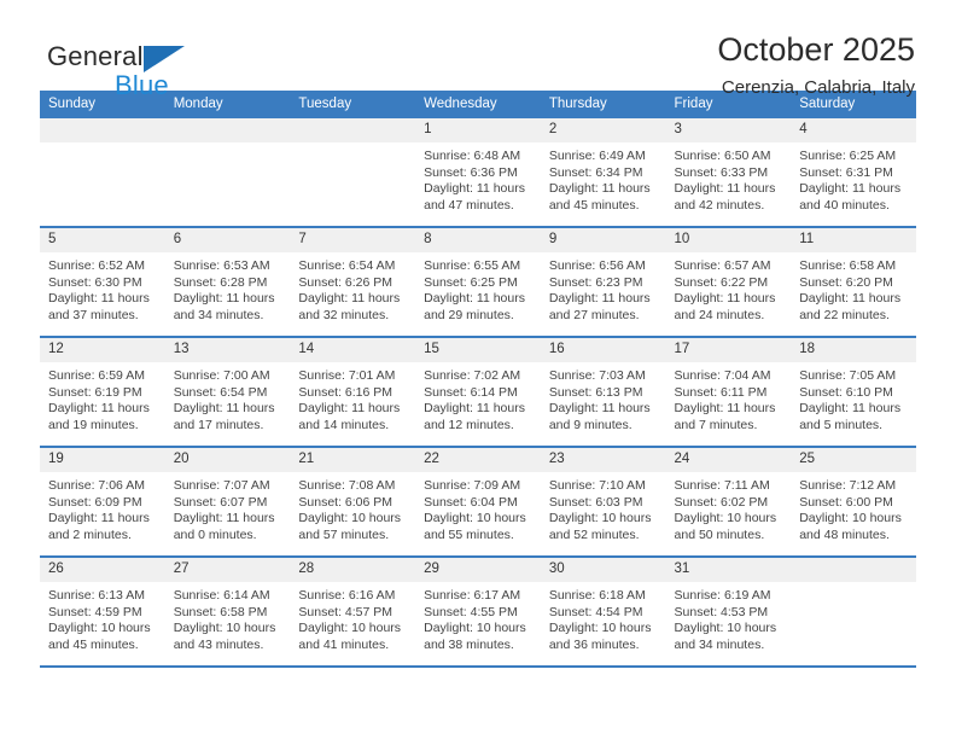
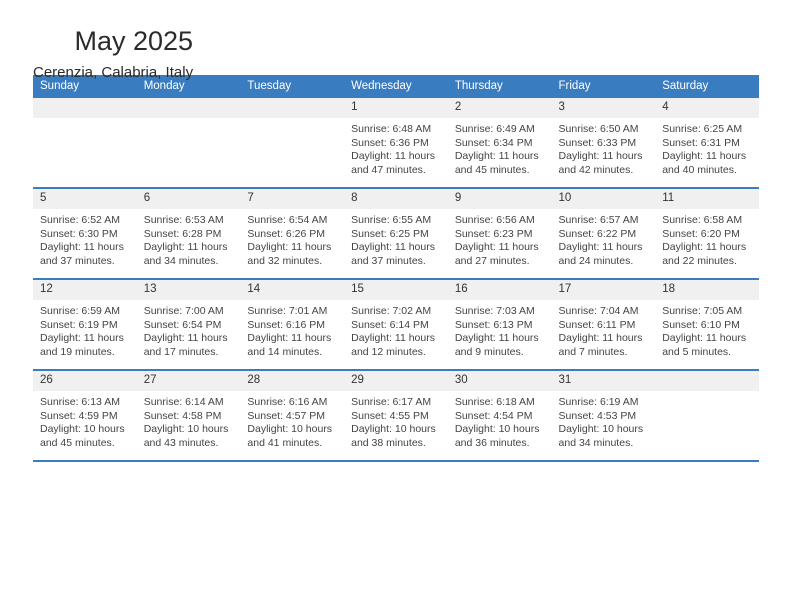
- General
- Blue
- October 2025
+ May 2025
  Cerenzia, Calabria, Italy
  Sunday	Monday	Tuesday	Wednesday	Thursday	Friday	Saturday
  			1Sunrise: 6:48 AMSunset: 6:36 PMDaylight: 11 hoursand 47 minutes.	2Sunrise: 6:49 AMSunset: 6:34 PMDaylight: 11 hoursand 45 minutes.	3Sunrise: 6:50 AMSunset: 6:33 PMDaylight: 11 hoursand 42 minutes.	4Sunrise: 6:25 AMSunset: 6:31 PMDaylight: 11 hoursand 40 minutes.
- 5Sunrise: 6:52 AMSunset: 6:30 PMDaylight: 11 hoursand 37 minutes.	6Sunrise: 6:53 AMSunset: 6:28 PMDaylight: 11 hoursand 34 minutes.	7Sunrise: 6:54 AMSunset: 6:26 PMDaylight: 11 hoursand 32 minutes.	8Sunrise: 6:55 AMSunset: 6:25 PMDaylight: 11 hoursand 29 minutes.	9Sunrise: 6:56 AMSunset: 6:23 PMDaylight: 11 hoursand 27 minutes.	10Sunrise: 6:57 AMSunset: 6:22 PMDaylight: 11 hoursand 24 minutes.	11Sunrise: 6:58 AMSunset: 6:20 PMDaylight: 11 hoursand 22 minutes.
+ 5Sunrise: 6:52 AMSunset: 6:30 PMDaylight: 11 hoursand 37 minutes.	6Sunrise: 6:53 AMSunset: 6:28 PMDaylight: 11 hoursand 34 minutes.	7Sunrise: 6:54 AMSunset: 6:26 PMDaylight: 11 hoursand 32 minutes.	8Sunrise: 6:55 AMSunset: 6:25 PMDaylight: 11 hoursand 37 minutes.	9Sunrise: 6:56 AMSunset: 6:23 PMDaylight: 11 hoursand 27 minutes.	10Sunrise: 6:57 AMSunset: 6:22 PMDaylight: 11 hoursand 24 minutes.	11Sunrise: 6:58 AMSunset: 6:20 PMDaylight: 11 hoursand 22 minutes.
  12Sunrise: 6:59 AMSunset: 6:19 PMDaylight: 11 hoursand 19 minutes.	13Sunrise: 7:00 AMSunset: 6:54 PMDaylight: 11 hoursand 17 minutes.	14Sunrise: 7:01 AMSunset: 6:16 PMDaylight: 11 hoursand 14 minutes.	15Sunrise: 7:02 AMSunset: 6:14 PMDaylight: 11 hoursand 12 minutes.	16Sunrise: 7:03 AMSunset: 6:13 PMDaylight: 11 hoursand 9 minutes.	17Sunrise: 7:04 AMSunset: 6:11 PMDaylight: 11 hoursand 7 minutes.	18Sunrise: 7:05 AMSunset: 6:10 PMDaylight: 11 hoursand 5 minutes.
- 19Sunrise: 7:06 AMSunset: 6:09 PMDaylight: 11 hoursand 2 minutes.	20Sunrise: 7:07 AMSunset: 6:07 PMDaylight: 11 hoursand 0 minutes.	21Sunrise: 7:08 AMSunset: 6:06 PMDaylight: 10 hoursand 57 minutes.	22Sunrise: 7:09 AMSunset: 6:04 PMDaylight: 10 hoursand 55 minutes.	23Sunrise: 7:10 AMSunset: 6:03 PMDaylight: 10 hoursand 52 minutes.	24Sunrise: 7:11 AMSunset: 6:02 PMDaylight: 10 hoursand 50 minutes.	25Sunrise: 7:12 AMSunset: 6:00 PMDaylight: 10 hoursand 48 minutes.
- 26Sunrise: 6:13 AMSunset: 4:59 PMDaylight: 10 hoursand 45 minutes.	27Sunrise: 6:14 AMSunset: 6:58 PMDaylight: 10 hoursand 43 minutes.	28Sunrise: 6:16 AMSunset: 4:57 PMDaylight: 10 hoursand 41 minutes.	29Sunrise: 6:17 AMSunset: 4:55 PMDaylight: 10 hoursand 38 minutes.	30Sunrise: 6:18 AMSunset: 4:54 PMDaylight: 10 hoursand 36 minutes.	31Sunrise: 6:19 AMSunset: 4:53 PMDaylight: 10 hoursand 34 minutes.
+ 26Sunrise: 6:13 AMSunset: 4:59 PMDaylight: 10 hoursand 45 minutes.	27Sunrise: 6:14 AMSunset: 4:58 PMDaylight: 10 hoursand 43 minutes.	28Sunrise: 6:16 AMSunset: 4:57 PMDaylight: 10 hoursand 41 minutes.	29Sunrise: 6:17 AMSunset: 4:55 PMDaylight: 10 hoursand 38 minutes.	30Sunrise: 6:18 AMSunset: 4:54 PMDaylight: 10 hoursand 36 minutes.	31Sunrise: 6:19 AMSunset: 4:53 PMDaylight: 10 hoursand 34 minutes.
